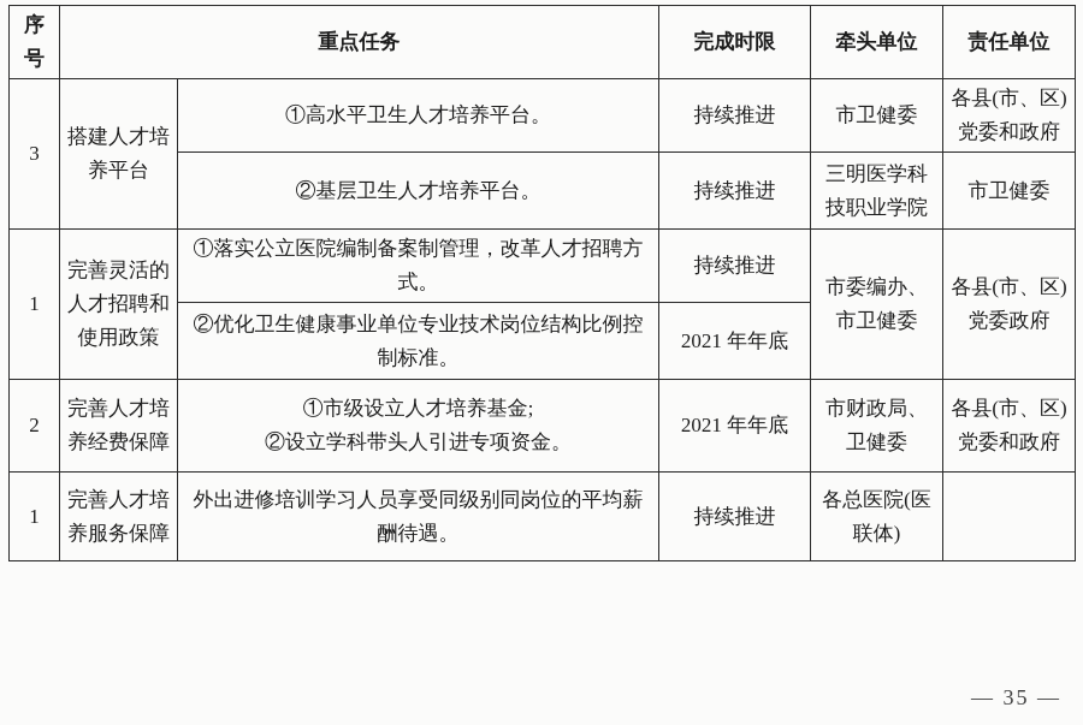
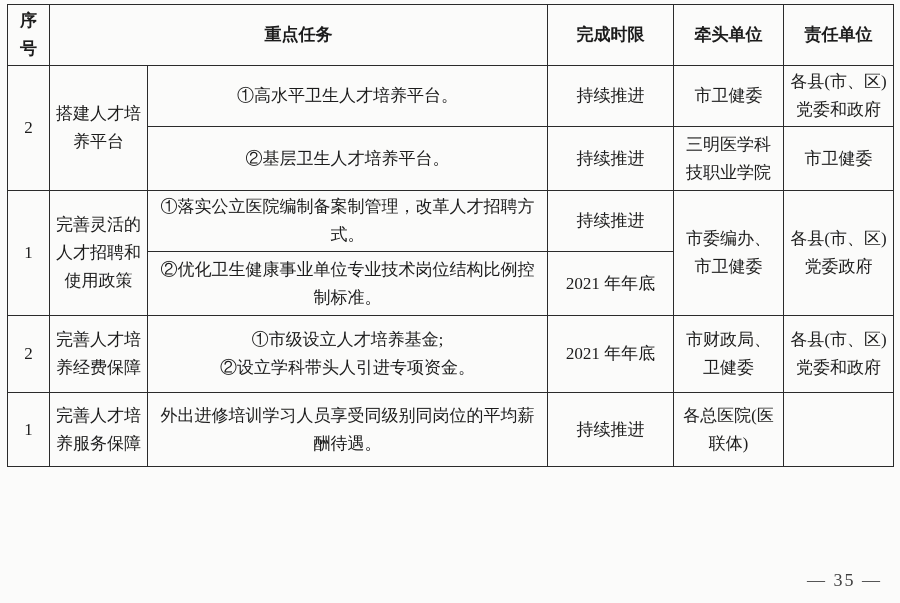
  序号	重点任务	完成时限	牵头单位	责任单位
- 3	搭建人才培养平台	①高水平卫生人才培养平台。	持续推进	市卫健委	各县(市、区)党委和政府
+ 2	搭建人才培养平台	①高水平卫生人才培养平台。	持续推进	市卫健委	各县(市、区)党委和政府
  ②基层卫生人才培养平台。	持续推进	三明医学科技职业学院	市卫健委
  1	完善灵活的人才招聘和使用政策	①落实公立医院编制备案制管理，改革人才招聘方式。	持续推进	市委编办、市卫健委	各县(市、区)党委政府
  ②优化卫生健康事业单位专业技术岗位结构比例控制标准。	2021 年年底
  2	完善人才培养经费保障	①市级设立人才培养基金; ②设立学科带头人引进专项资金。	2021 年年底	市财政局、卫健委	各县(市、区)党委和政府
  1	完善人才培养服务保障	外出进修培训学习人员享受同级别同岗位的平均薪酬待遇。	持续推进	各总医院(医联体)
  — 35 —
